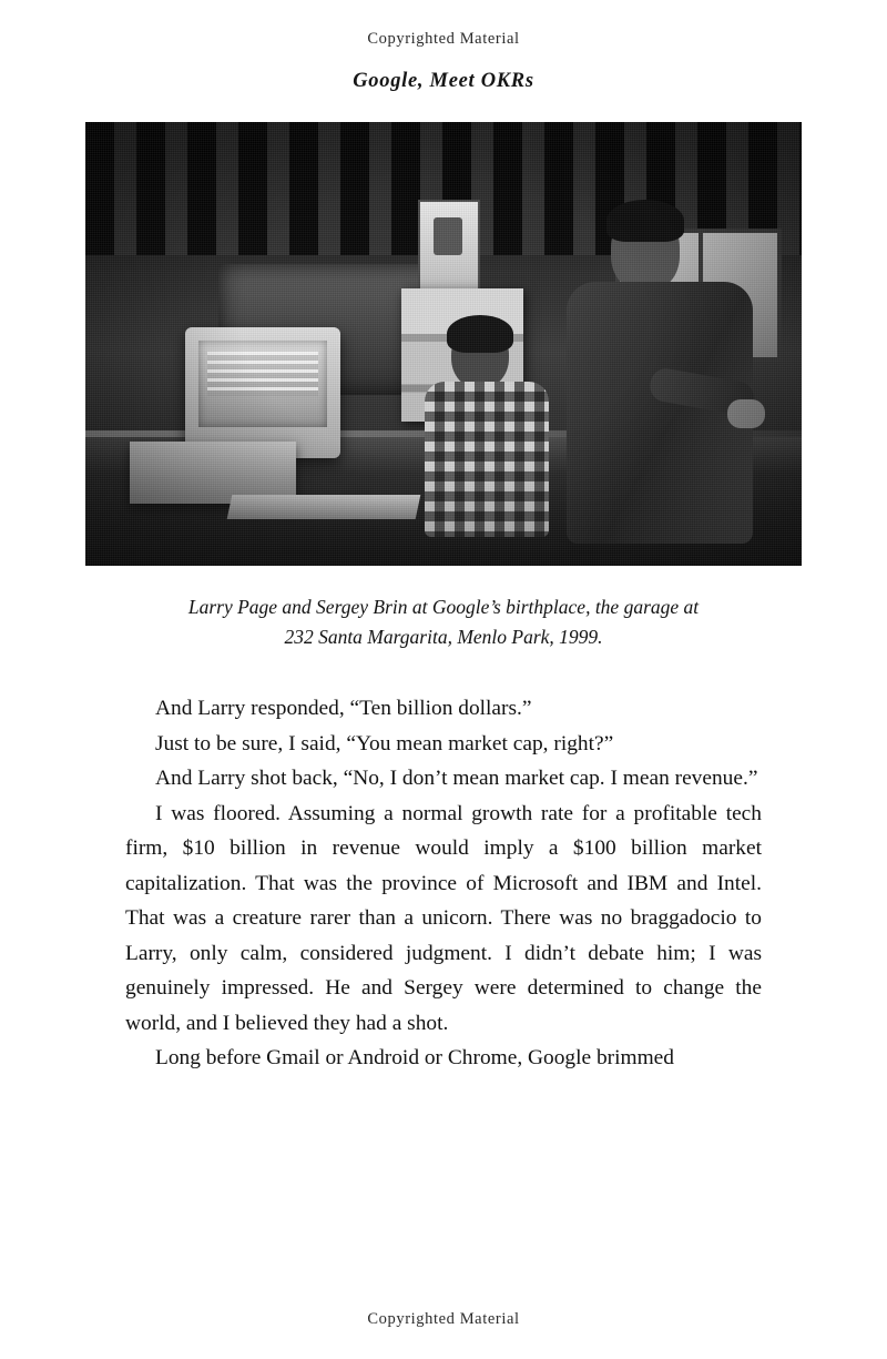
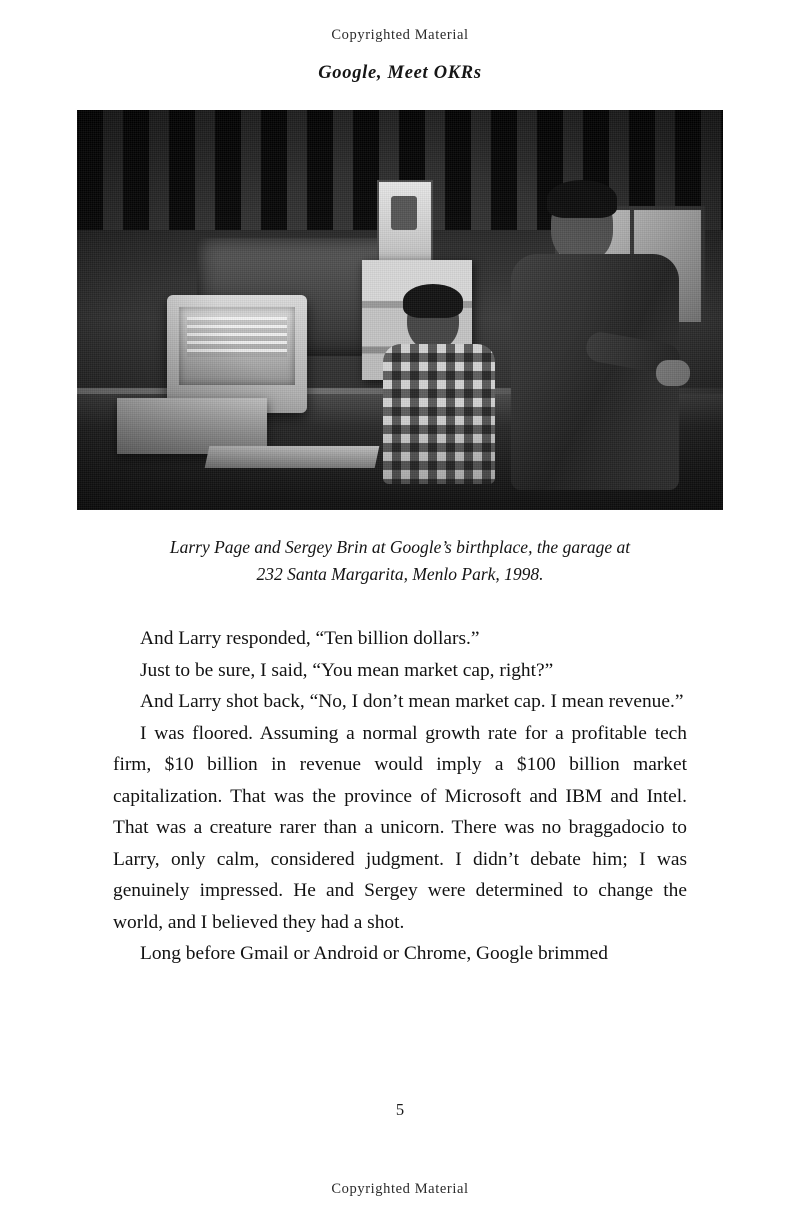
  Copyrighted Material
  Google, Meet OKRs
  Larry Page and Sergey Brin at Google’s birthplace, the garage at
- 232 Santa Margarita, Menlo Park, 1999.
+ 232 Santa Margarita, Menlo Park, 1998.
  And Larry responded, “Ten billion dollars.”
  Just to be sure, I said, “You mean market cap, right?”
  And Larry shot back, “No, I don’t mean market cap. I mean revenue.”
  I was floored. Assuming a normal growth rate for a profitable tech firm, $10 billion in revenue would imply a $100 billion market capitalization. That was the province of Microsoft and IBM and Intel. That was a creature rarer than a unicorn. There was no braggadocio to Larry, only calm, considered judgment. I didn’t debate him; I was genuinely impressed. He and Sergey were determined to change the world, and I believed they had a shot.
  Long before Gmail or Android or Chrome, Google brimmed
+ 5
  Copyrighted Material
